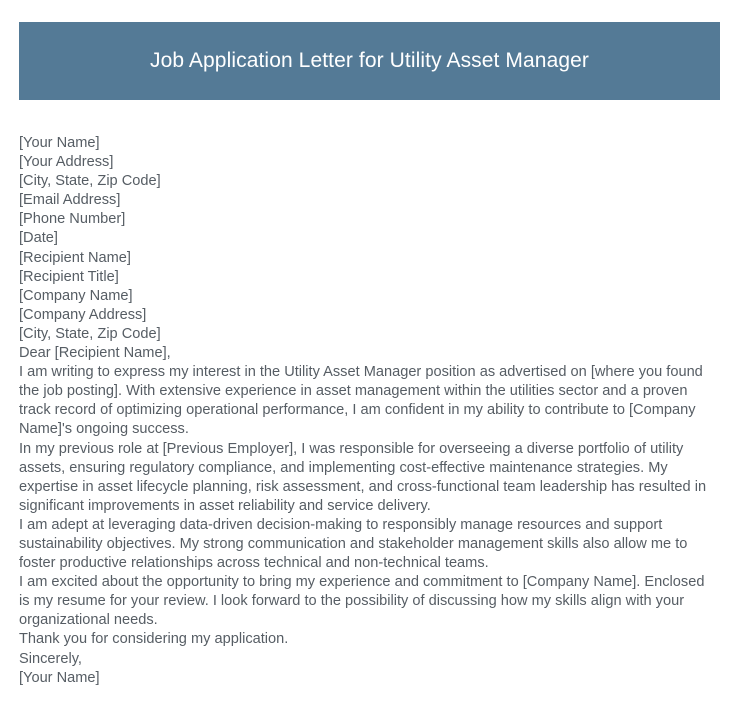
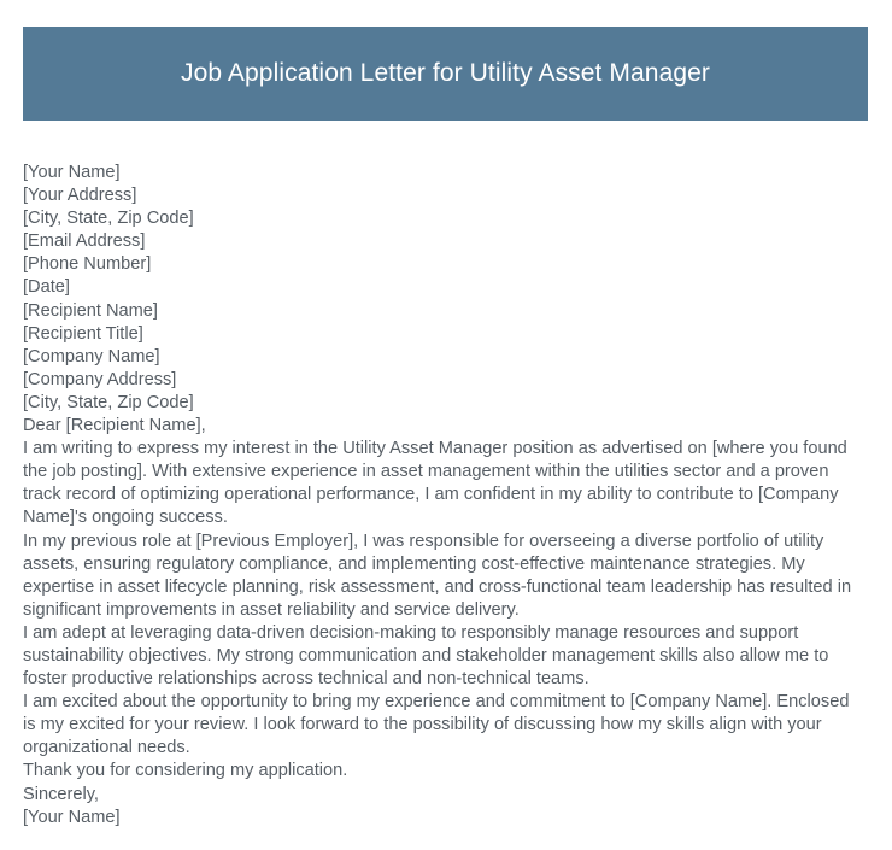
  Job Application Letter for Utility Asset Manager
  [Your Name]
  [Your Address]
  [City, State, Zip Code]
  [Email Address]
  [Phone Number]
  [Date]
  [Recipient Name]
  [Recipient Title]
  [Company Name]
  [Company Address]
  [City, State, Zip Code]
  Dear [Recipient Name],
  I am writing to express my interest in the Utility Asset Manager position as advertised on [where you found the job posting]. With extensive experience in asset management within the utilities sector and a proven track record of optimizing operational performance, I am confident in my ability to contribute to [Company Name]'s ongoing success.
  In my previous role at [Previous Employer], I was responsible for overseeing a diverse portfolio of utility assets, ensuring regulatory compliance, and implementing cost-effective maintenance strategies. My expertise in asset lifecycle planning, risk assessment, and cross-functional team leadership has resulted in significant improvements in asset reliability and service delivery.
  I am adept at leveraging data-driven decision-making to responsibly manage resources and support sustainability objectives. My strong communication and stakeholder management skills also allow me to foster productive relationships across technical and non-technical teams.
- I am excited about the opportunity to bring my experience and commitment to [Company Name]. Enclosed is my resume for your review. I look forward to the possibility of discussing how my skills align with your organizational needs.
+ I am excited about the opportunity to bring my experience and commitment to [Company Name]. Enclosed is my excited for your review. I look forward to the possibility of discussing how my skills align with your organizational needs.
  Thank you for considering my application.
  Sincerely,
  [Your Name]
